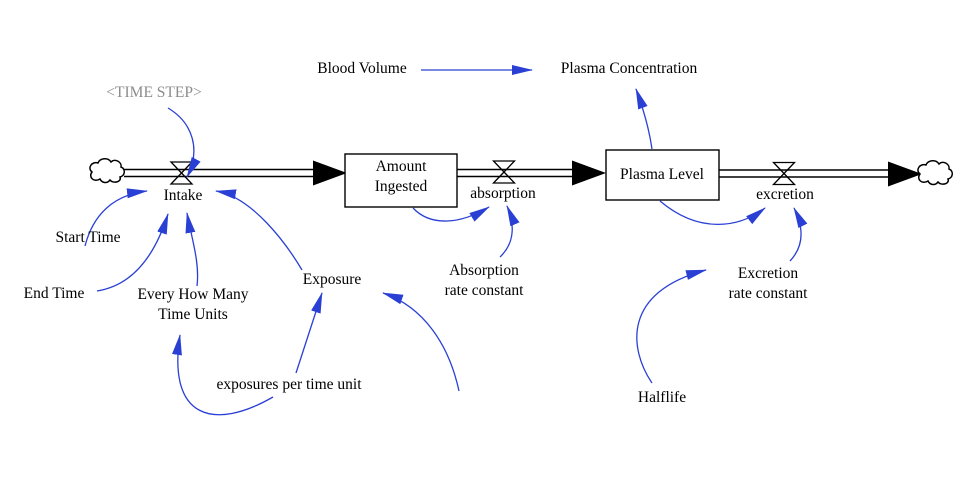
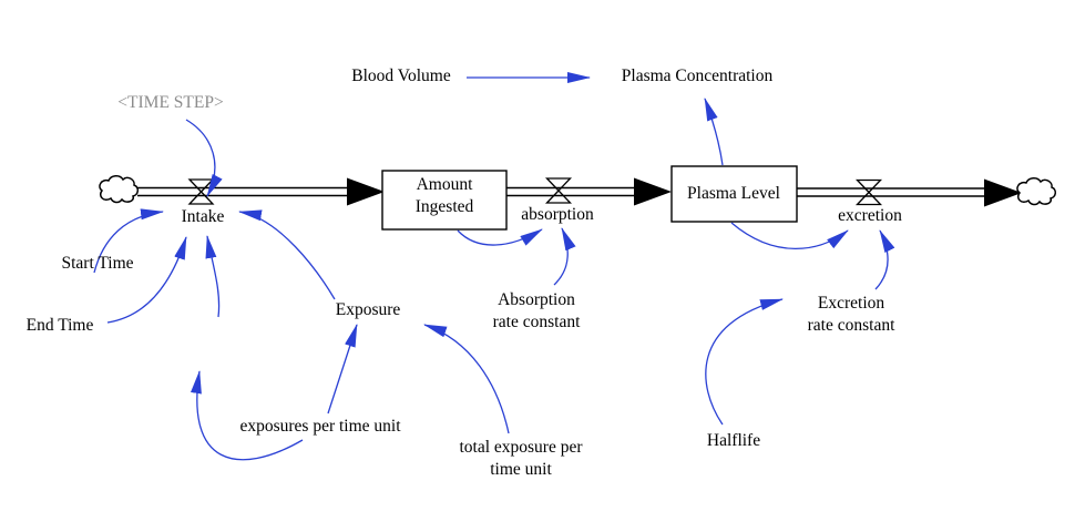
  <TIME STEP>
  Blood Volume
  Plasma Concentration
  Amount
  Ingested
  Plasma Level
  Intake
  absorption
  excretion
  Start Time
  End Time
- Every How Many
- Time Units
  Exposure
  exposures per time unit
+ total exposure per
+ time unit
  Absorption
  rate constant
  Excretion
  rate constant
  Halflife
